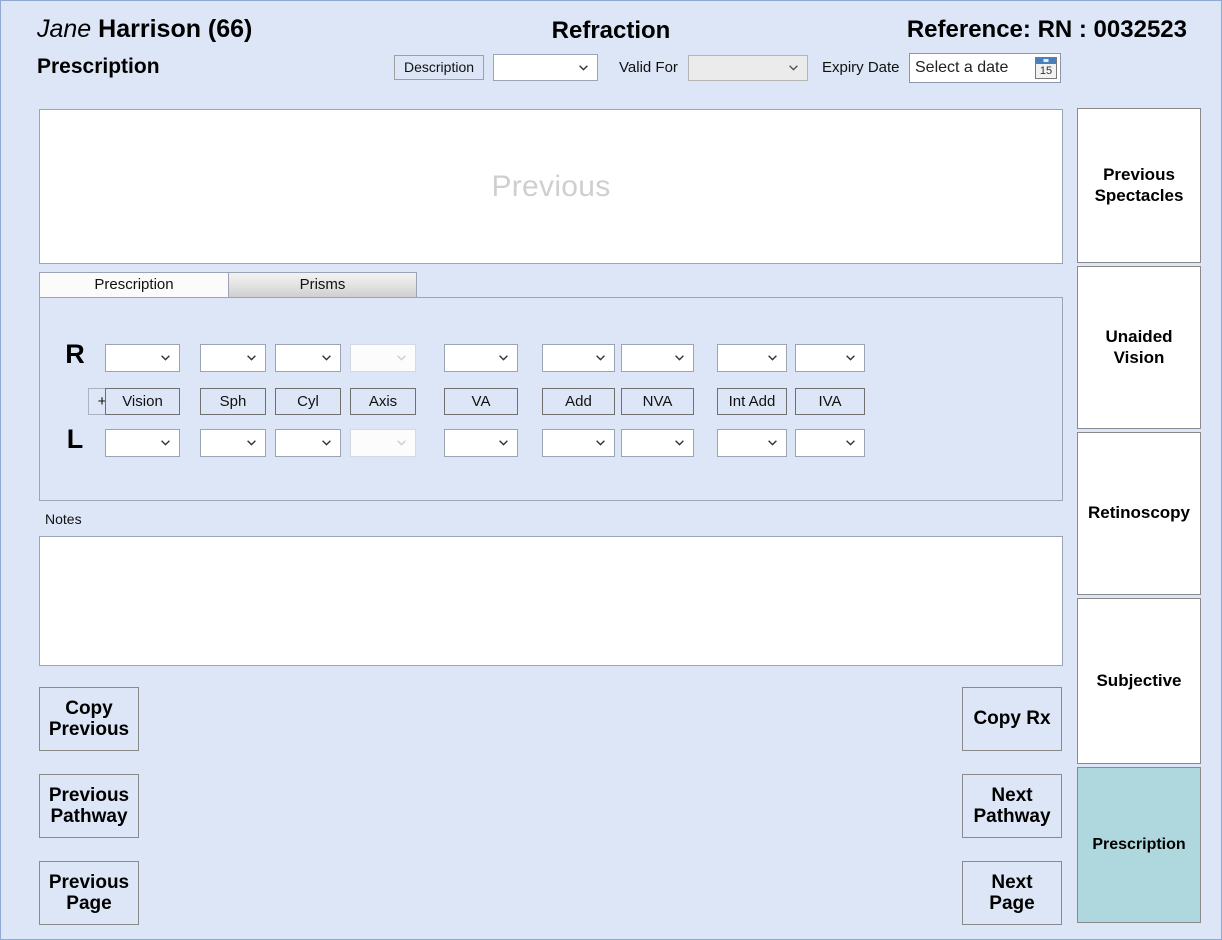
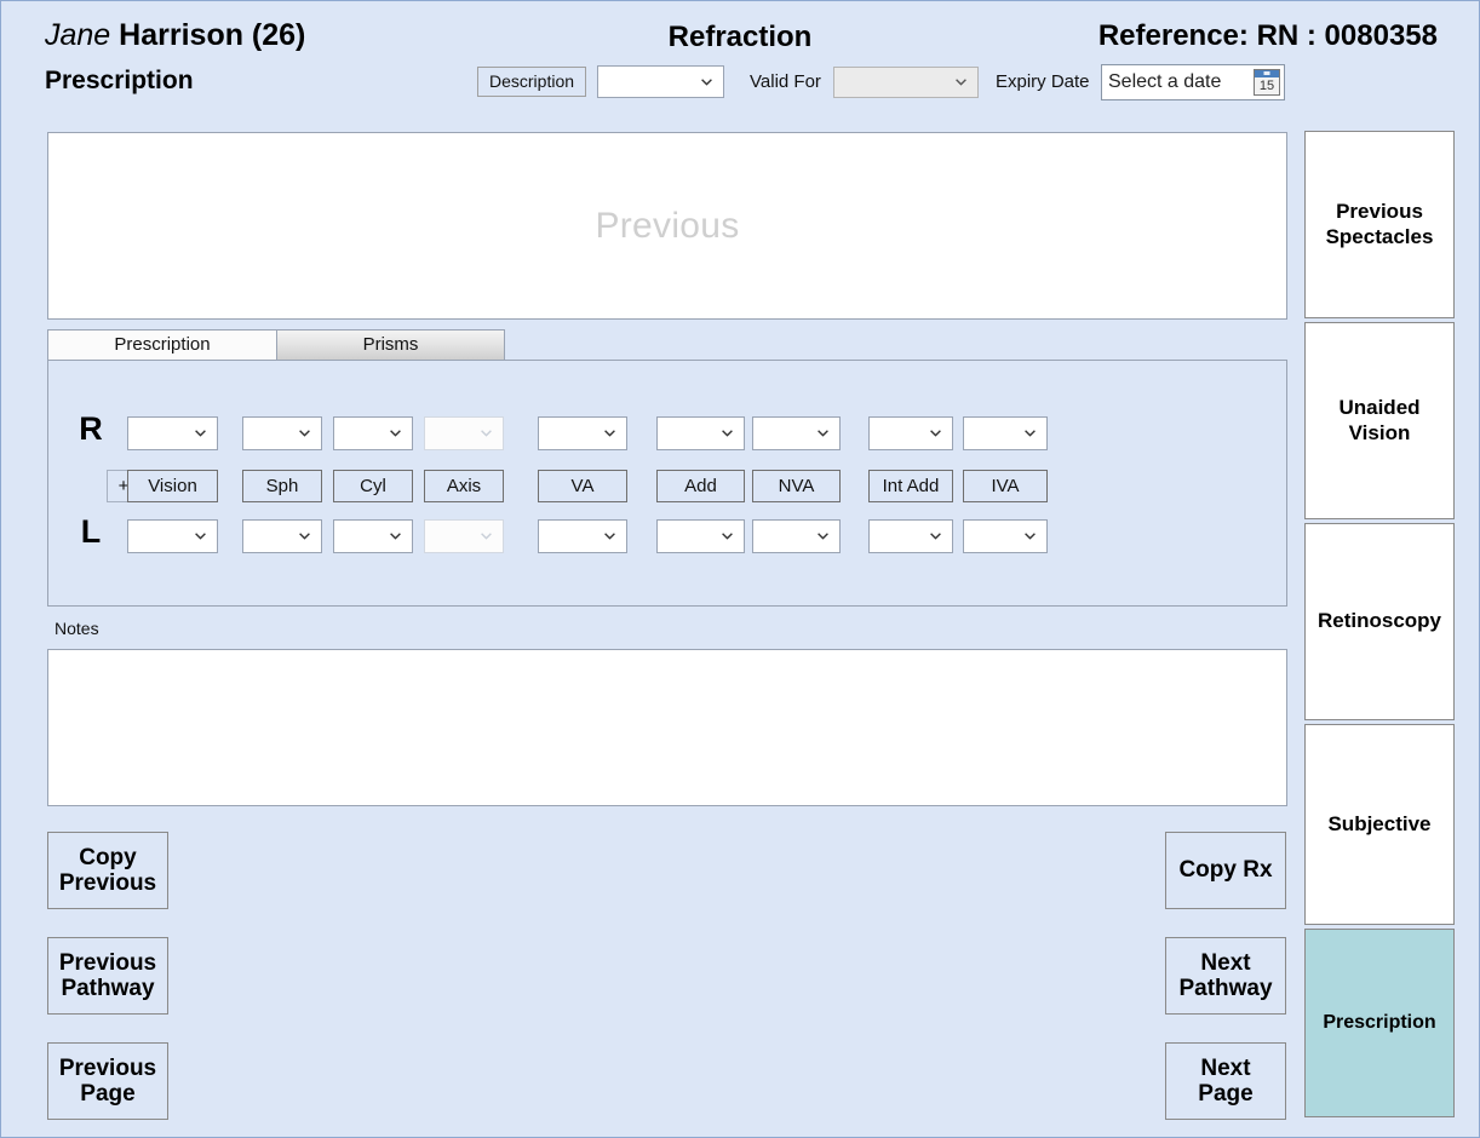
- Jane Harrison (66)
+ Jane Harrison (26)
  Refraction
- Reference: RN : 0032523
+ Reference: RN : 0080358
  Prescription
  Description
  Valid For
  Expiry Date
  Select a date
  15
  Previous
  Prescription
  Prisms
  R
  Vision
  Sph
  Cyl
  Axis
  VA
  Add
  NVA
  Int Add
  IVA
  L
  Notes
  Copy
  Previous
  Previous
  Pathway
  Previous
  Page
  Copy Rx
  Next
  Pathway
  Next
  Page
  Previous
  Spectacles
  Unaided
  Vision
  Retinoscopy
  Subjective
  Prescription
